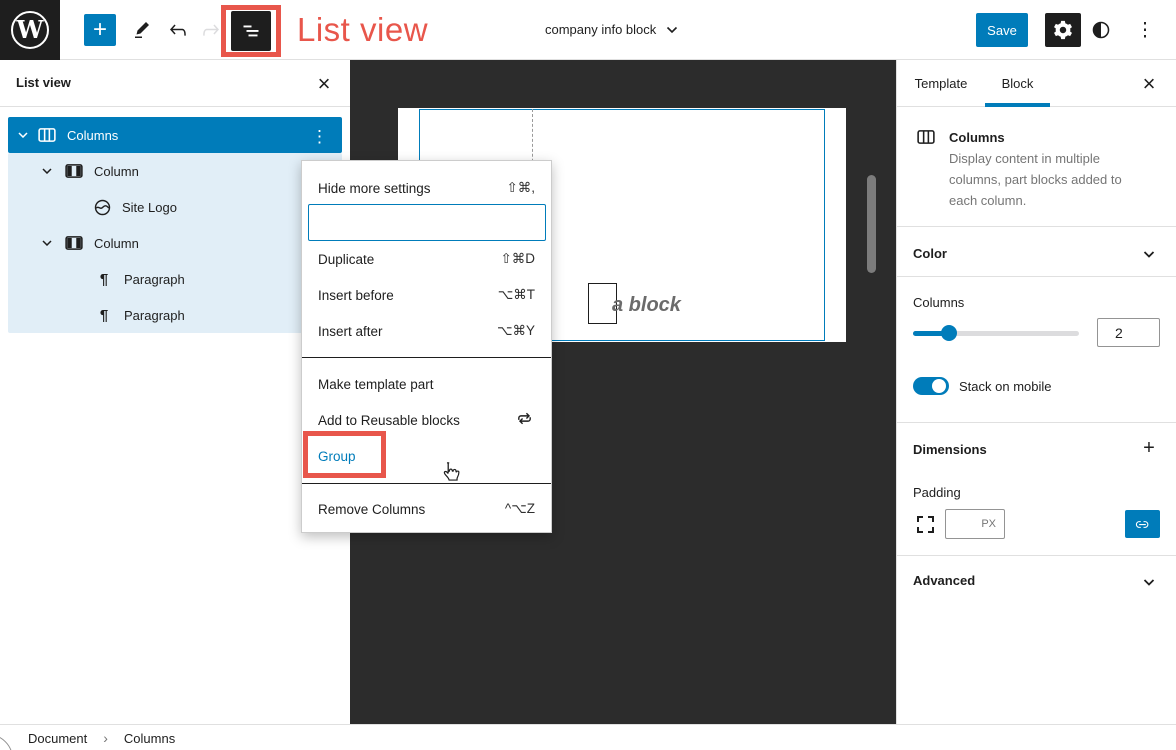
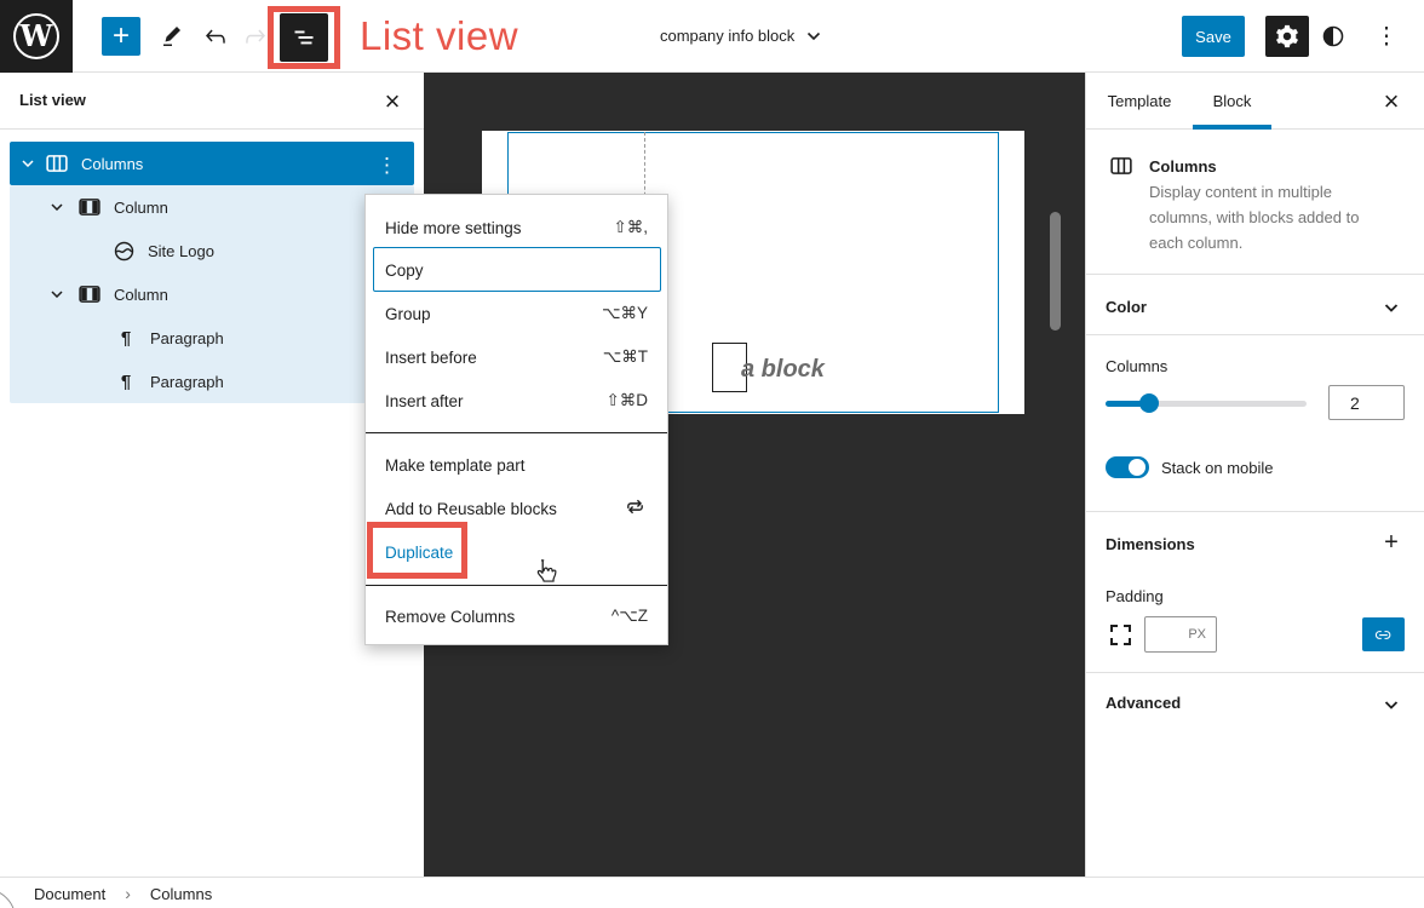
  a block
  W
  +
  List view
  company info block
  Save
  ⋮
  List view
  ×
  Columns
  ⋮
  Column
  Site Logo
  Column
  ¶
  Paragraph
  ¶
  Paragraph
  Hide more settings
  ⇧⌘,
+ Copy
- Duplicate
+ Group
- ⇧⌘D
+ ⌥⌘Y
  Insert before
  ⌥⌘T
  Insert after
- ⌥⌘Y
+ ⇧⌘D
  Make template part
  Add to Reusable blocks
- Group
+ Duplicate
  Remove Columns
  ^⌥Z
  Template
  Block
  ×
  Columns
- Display content in multiple columns, part blocks added to each column.
+ Display content in multiple columns, with blocks added to each column.
  Color
  Columns
  2
  Stack on mobile
  Dimensions
  +
  Padding
  PX
  Advanced
  Document
  ›
  Columns
